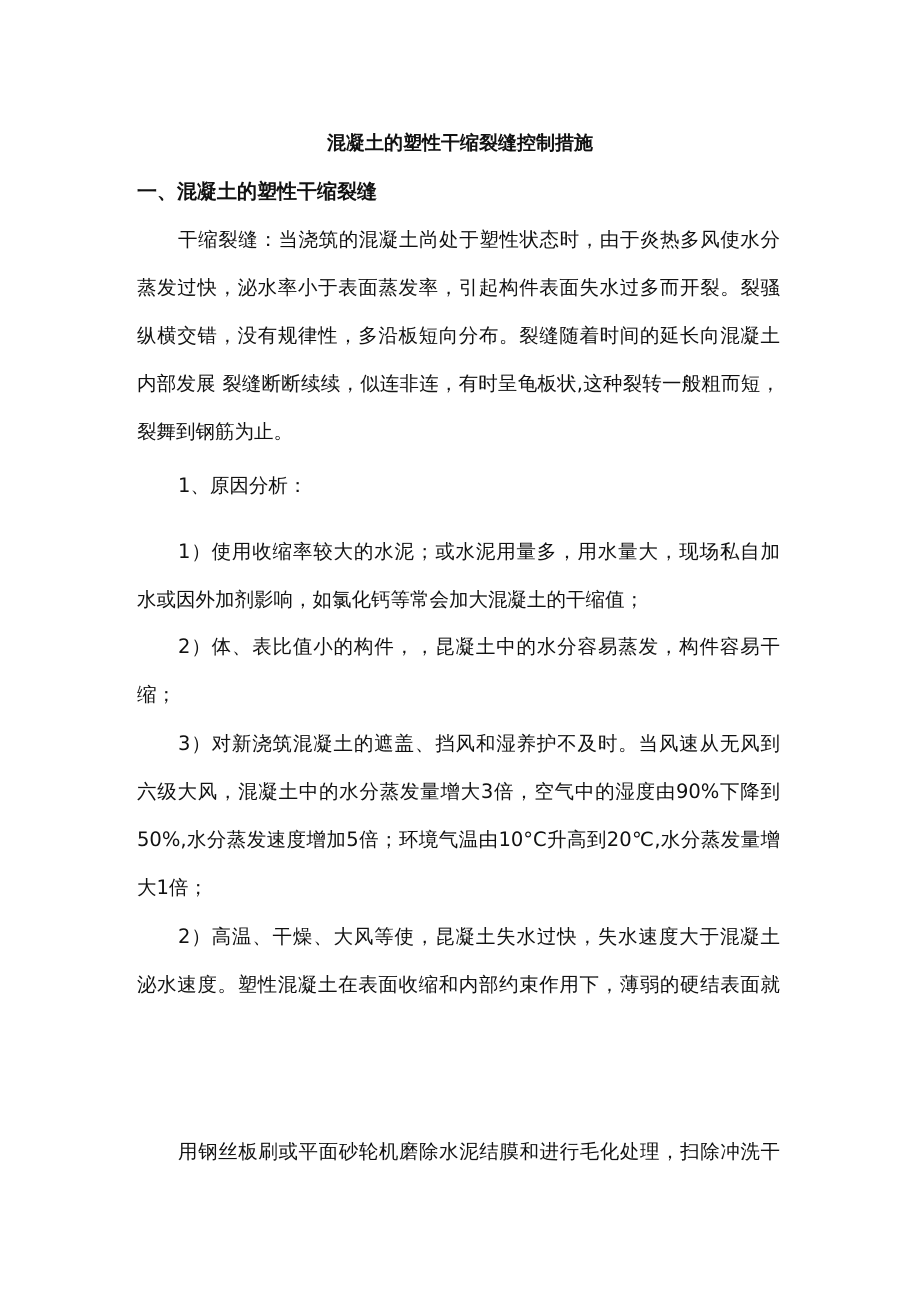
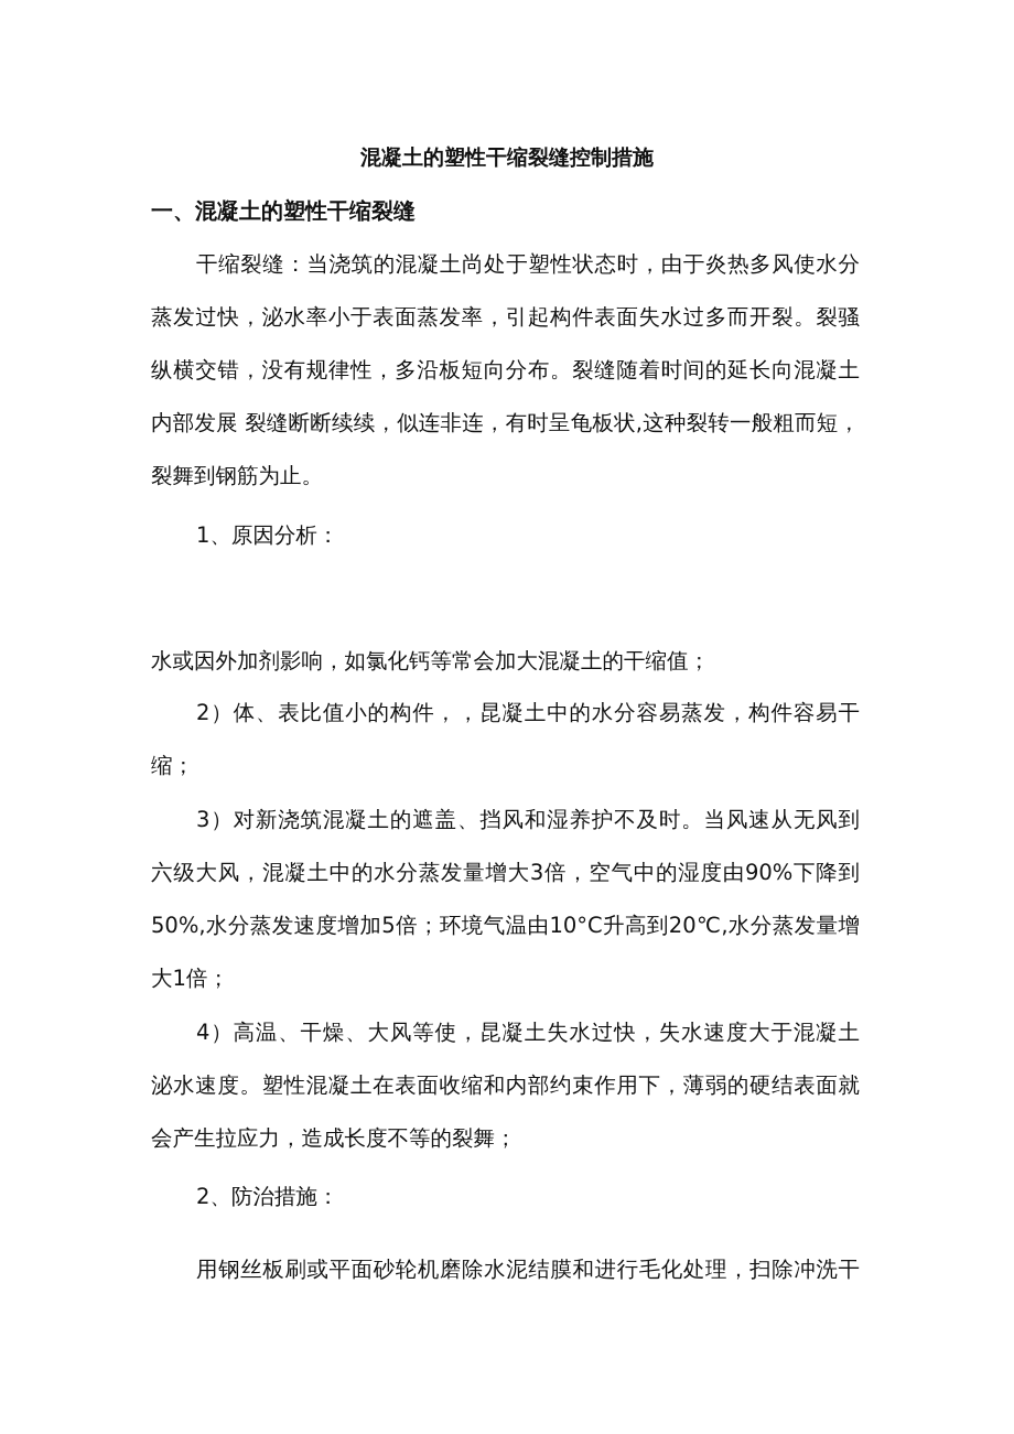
  混凝土的塑性干缩裂缝控制措施
  一、混凝土的塑性干缩裂缝
  干缩裂缝：当浇筑的混凝土尚处于塑性状态时，由于炎热多风使水分
  蒸发过快，泌水率小于表面蒸发率，引起构件表面失水过多而开裂。裂骚
  纵横交错，没有规律性，多沿板短向分布。裂缝随着时间的延长向混凝土
  内部发展 裂缝断断续续，似连非连，有时呈龟板状,这种裂转一般粗而短，
  裂舞到钢筋为止。
  1、原因分析：
- 1）使用收缩率较大的水泥；或水泥用量多，用水量大，现场私自加
  水或因外加剂影响，如氯化钙等常会加大混凝土的干缩值；
  2）体、表比值小的构件，，昆凝土中的水分容易蒸发，构件容易干
  缩；
  3）对新浇筑混凝土的遮盖、挡风和湿养护不及时。当风速从无风到
  六级大风，混凝土中的水分蒸发量增大3倍，空气中的湿度由90%下降到
  50%,水分蒸发速度增加5倍；环境气温由10°C升高到20℃,水分蒸发量增
  大1倍；
- 2）高温、干燥、大风等使，昆凝土失水过快，失水速度大于混凝土
+ 4）高温、干燥、大风等使，昆凝土失水过快，失水速度大于混凝土
  泌水速度。塑性混凝土在表面收缩和内部约束作用下，薄弱的硬结表面就
+ 会产生拉应力，造成长度不等的裂舞；
+ 2、防治措施：
  用钢丝板刷或平面砂轮机磨除水泥结膜和进行毛化处理，扫除冲洗干
